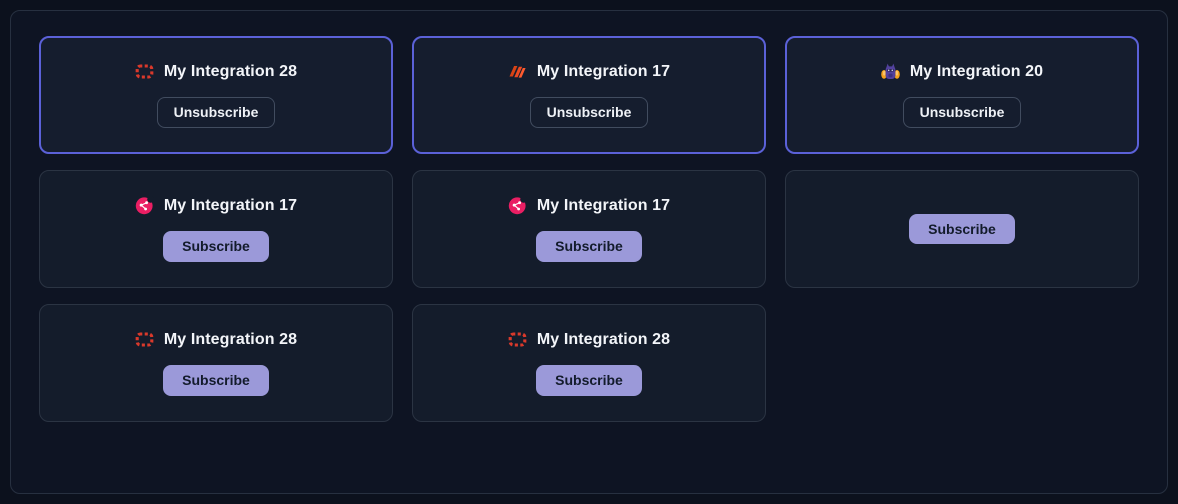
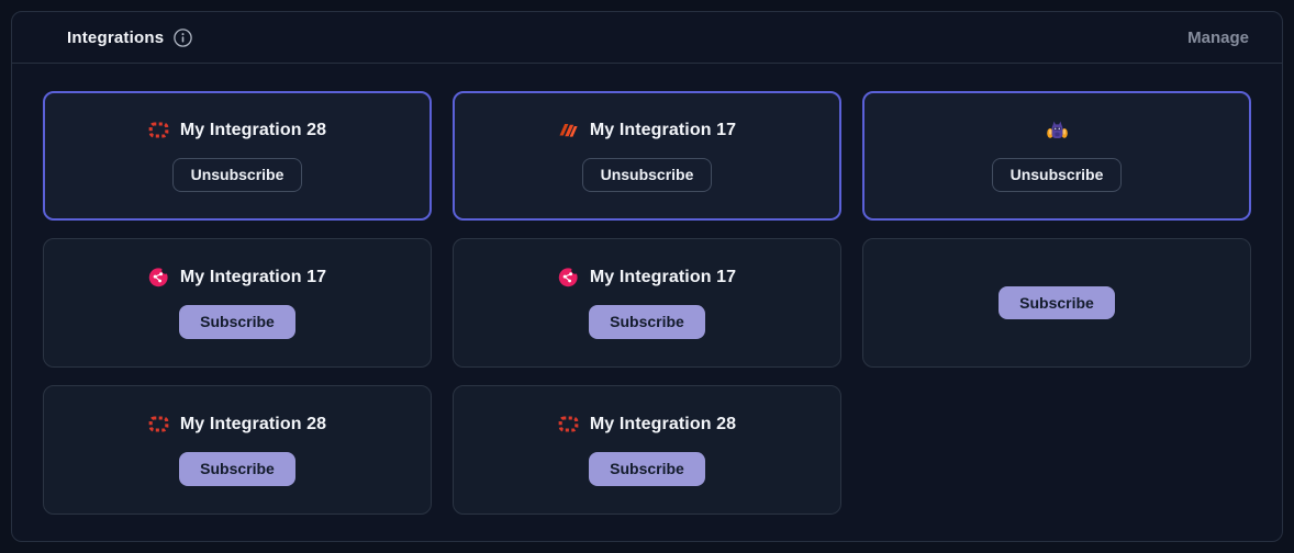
+ Integrations
+ Manage
  My Integration 28
  Unsubscribe
  My Integration 17
  Unsubscribe
- My Integration 20
  Unsubscribe
  My Integration 17
  Subscribe
  My Integration 17
  Subscribe
  Subscribe
  My Integration 28
  Subscribe
  My Integration 28
  Subscribe
